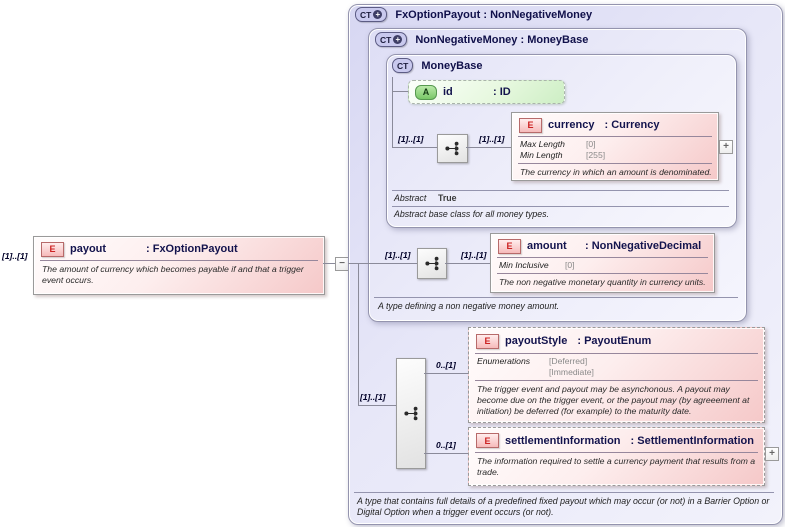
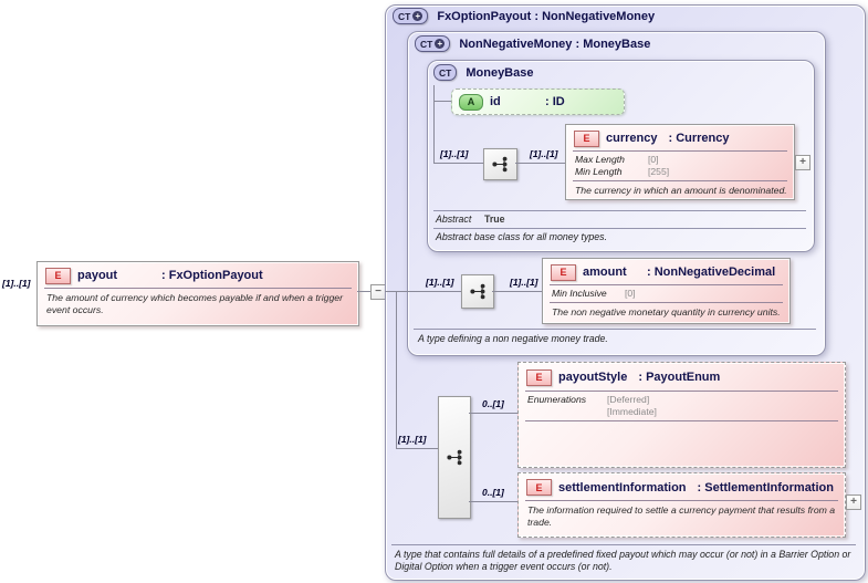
  [1]..[1]
  E
  payout
  : FxOptionPayout
- The amount of currency which becomes payable if and that a trigger event occurs.
+ The amount of currency which becomes payable if and when a trigger event occurs.
  −
  CT
  +
  FxOptionPayout : NonNegativeMoney
  A type that contains full details of a predefined fixed payout which may occur (or not) in a Barrier Option or Digital Option when a trigger event occurs (or not).
  CT
  +
  NonNegativeMoney : MoneyBase
- A type defining a non negative money amount.
+ A type defining a non negative money trade.
  CT
  MoneyBase
  A
  id
  : ID
  [1]..[1]
  [1]..[1]
  E
  currency
  : Currency
  Max Length
  [0]
  Min Length
  [255]
  The currency in which an amount is denominated.
  +
  Abstract
  True
  Abstract base class for all money types.
  [1]..[1]
  [1]..[1]
  E
  amount
  : NonNegativeDecimal
  Min Inclusive
  [0]
  The non negative monetary quantity in currency units.
  [1]..[1]
  0..[1]
  0..[1]
  E
  payoutStyle
  : PayoutEnum
  Enumerations
  [Deferred]
  [Immediate]
- The trigger event and payout may be asynchonous. A payout may become due on the trigger event, or the payout may (by agreeement at initiation) be deferred (for example) to the maturity date.
  E
  settlementInformation
  : SettlementInformation
  The information required to settle a currency payment that results from a trade.
  +
